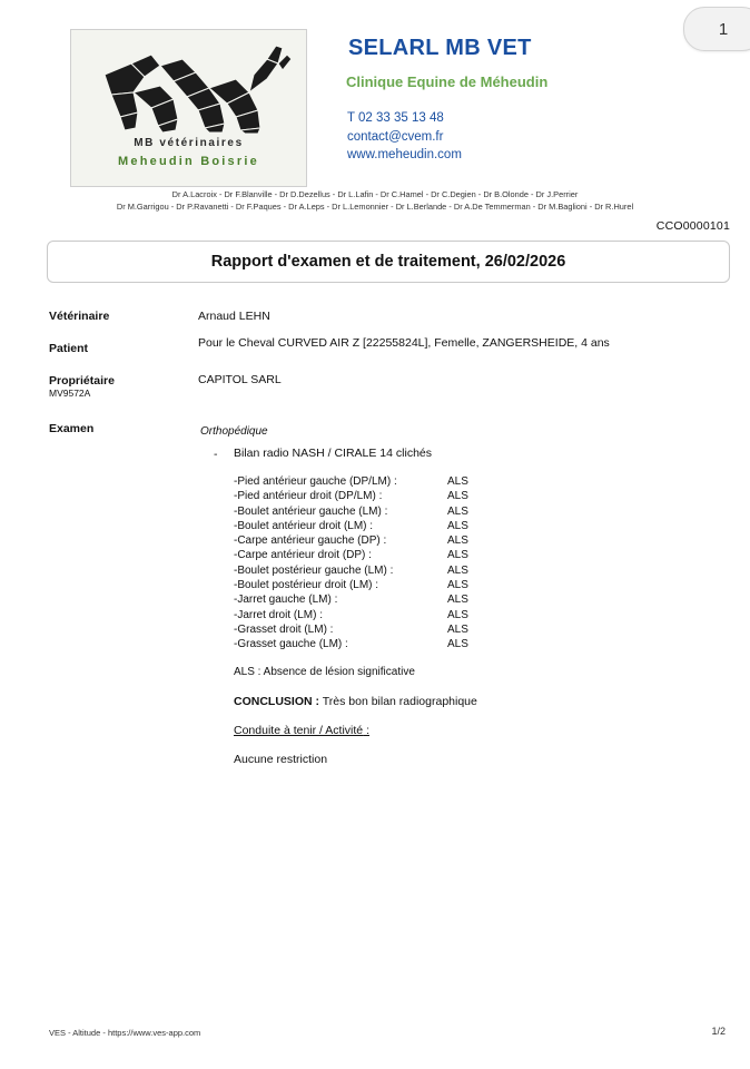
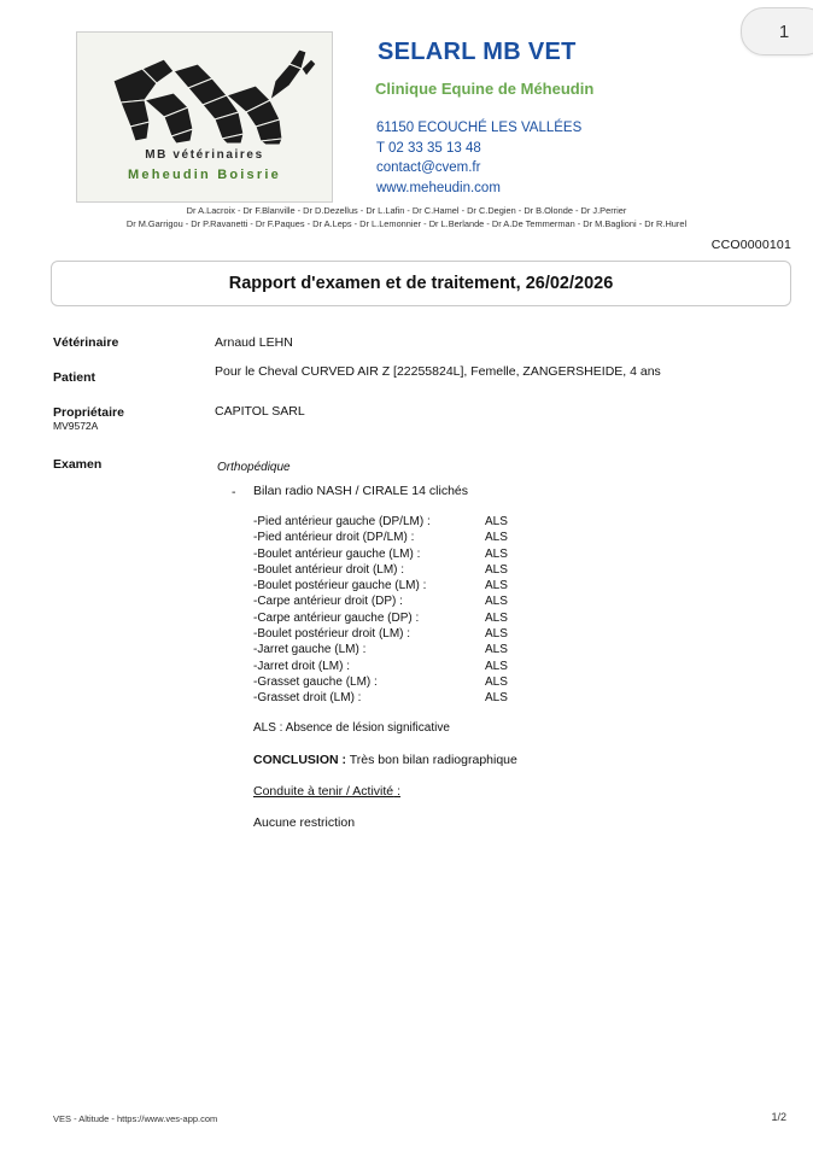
  1
  MB vétérinaires
  Meheudin Boisrie
  SELARL MB VET
  Clinique Equine de Méheudin
+ 61150 ECOUCHÉ LES VALLÉES
  T 02 33 35 13 48
  contact@cvem.fr
  www.meheudin.com
  Dr A.Lacroix - Dr F.Blanville - Dr D.Dezellus - Dr L.Lafin - Dr C.Hamel - Dr C.Degien - Dr B.Olonde - Dr J.Perrier
  Dr M.Garrigou - Dr P.Ravanetti - Dr F.Paques - Dr A.Leps - Dr L.Lemonnier - Dr L.Berlande - Dr A.De Temmerman - Dr M.Baglioni - Dr R.Hurel
  CCO0000101
  Rapport d'examen et de traitement, 26/02/2026
  Vétérinaire
  Arnaud LEHN
  Patient
  Pour le Cheval CURVED AIR Z [22255824L], Femelle, ZANGERSHEIDE, 4 ans
  Propriétaire
  MV9572A
  CAPITOL SARL
  Examen
  Orthopédique
  -
  Bilan radio NASH / CIRALE 14 clichés
  -Pied antérieur gauche (DP/LM) :
  ALS
  -Pied antérieur droit (DP/LM) :
  ALS
  -Boulet antérieur gauche (LM) :
  ALS
  -Boulet antérieur droit (LM) :
  ALS
- -Carpe antérieur gauche (DP) :
+ -Boulet postérieur gauche (LM) :
  ALS
  -Carpe antérieur droit (DP) :
  ALS
- -Boulet postérieur gauche (LM) :
+ -Carpe antérieur gauche (DP) :
  ALS
  -Boulet postérieur droit (LM) :
  ALS
  -Jarret gauche (LM) :
  ALS
  -Jarret droit (LM) :
  ALS
- -Grasset droit (LM) :
+ -Grasset gauche (LM) :
  ALS
- -Grasset gauche (LM) :
+ -Grasset droit (LM) :
  ALS
  ALS : Absence de lésion significative
  CONCLUSION : Très bon bilan radiographique
  Conduite à tenir / Activité :
  Aucune restriction
  VES - Altitude - https://www.ves-app.com
  1/2
